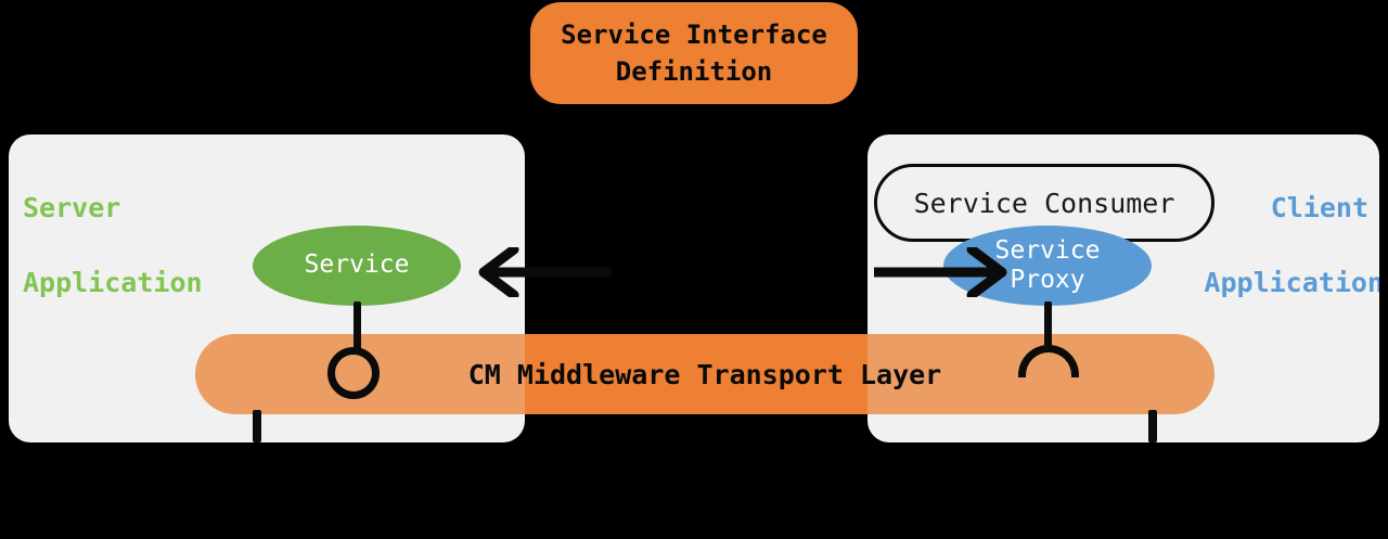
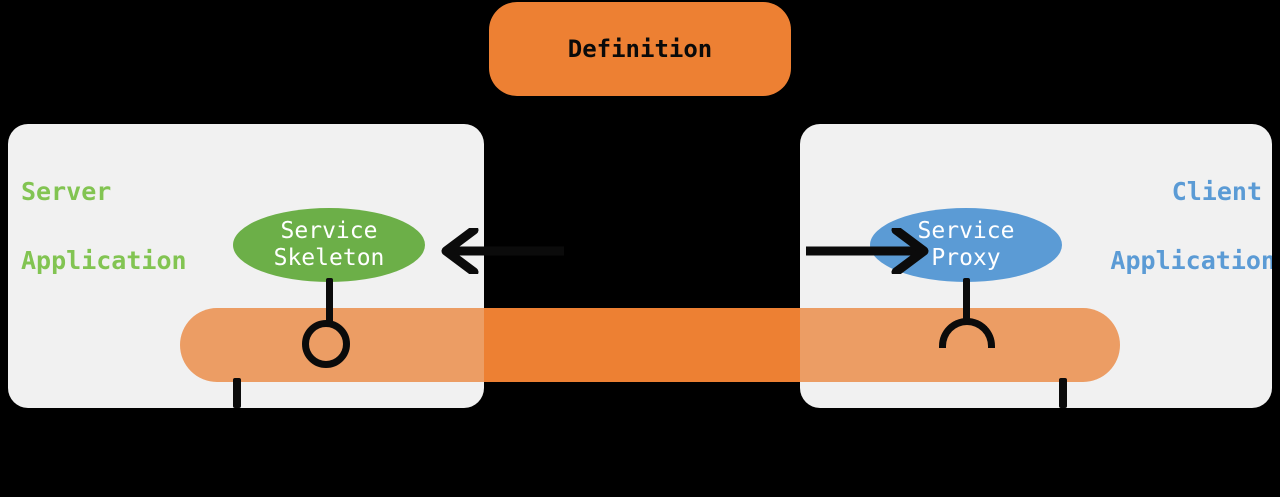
- Service Interface
  Definition
  Server
  Application
  Client
  Application
- Service Consumer
  Service
+ Skeleton
  Service
  Proxy
- CM Middleware Transport Layer
